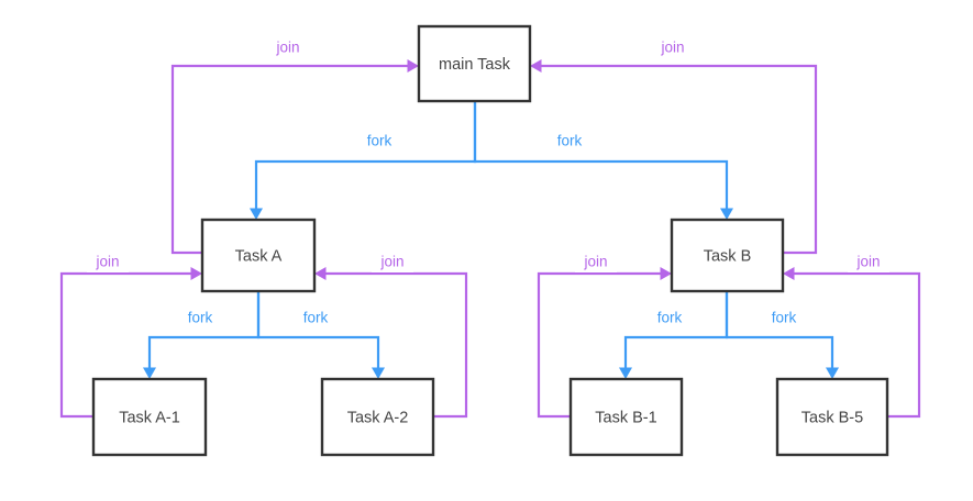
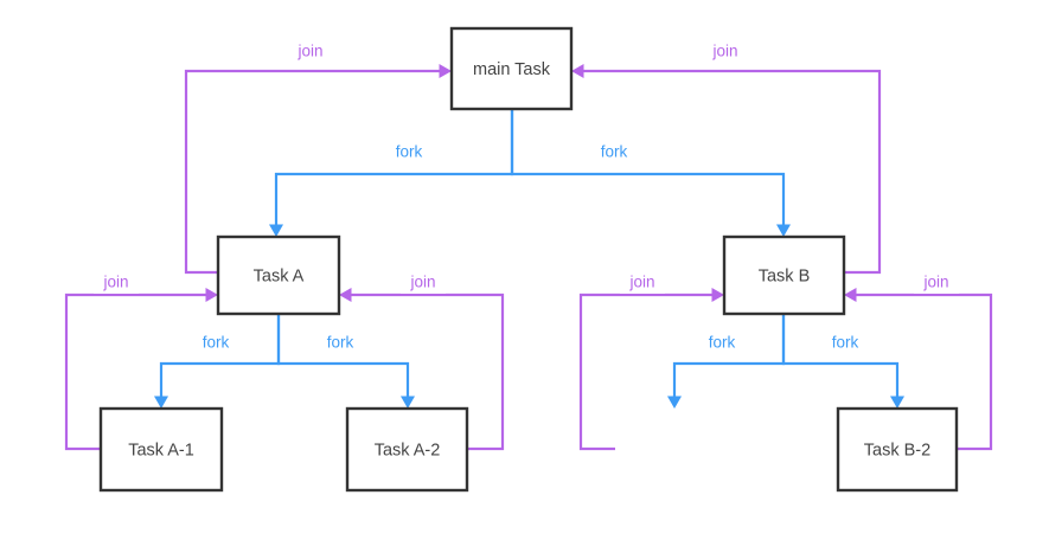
  fork
  fork
  fork
  fork
  fork
  fork
  join
  join
  join
  join
  join
  join
  main Task
  Task A
  Task B
  Task A-1
  Task A-2
- Task B-1
- Task B-5
+ Task B-2
